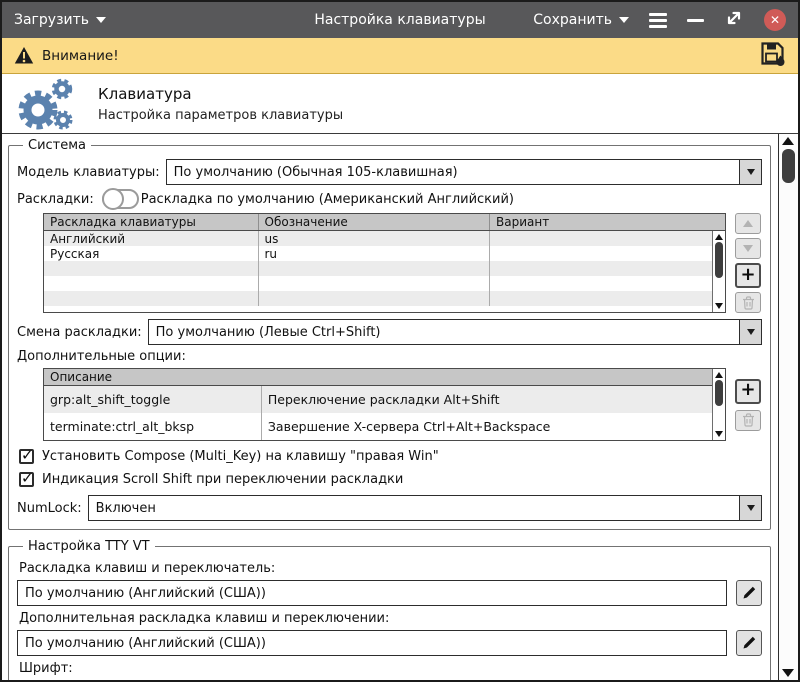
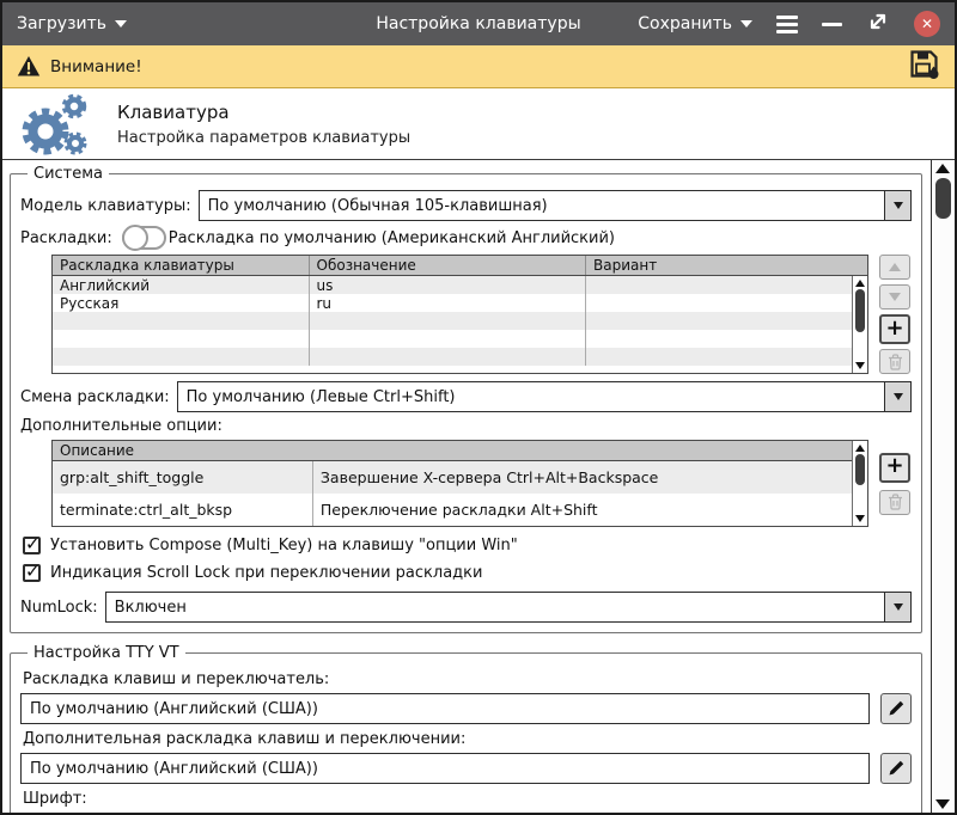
  Загрузить
  Настройка клавиатуры
  Сохранить
  ✕
  Внимание!
  Клавиатура
  Настройка параметров клавиатуры
  Система
  Модель клавиатуры:
  По умолчанию (Обычная 105-клавишная)
  Раскладки:
  Раскладка по умолчанию (Американский Английский)
  Раскладка клавиатуры
  Обозначение
  Вариант
  Английский
  us
  Русская
  ru
  +
  Смена раскладки:
  По умолчанию (Левые Ctrl+Shift)
  Дополнительные опции:
  Описание
  grp:alt_shift_toggle
- Переключение раскладки Alt+Shift
+ Завершение X-сервера Ctrl+Alt+Backspace
  terminate:ctrl_alt_bksp
- Завершение X-сервера Ctrl+Alt+Backspace
+ Переключение раскладки Alt+Shift
  +
- Установить Compose (Multi_Key) на клавишу "правая Win"
+ Установить Compose (Multi_Key) на клавишу "опции Win"
- Индикация Scroll Shift при переключении раскладки
+ Индикация Scroll Lock при переключении раскладки
  NumLock:
  Включен
  Настройка TTY VT
  Раскладка клавиш и переключатель:
  По умолчанию (Английский (США))
  Дополнительная раскладка клавиш и переключении:
  По умолчанию (Английский (США))
  Шрифт:
